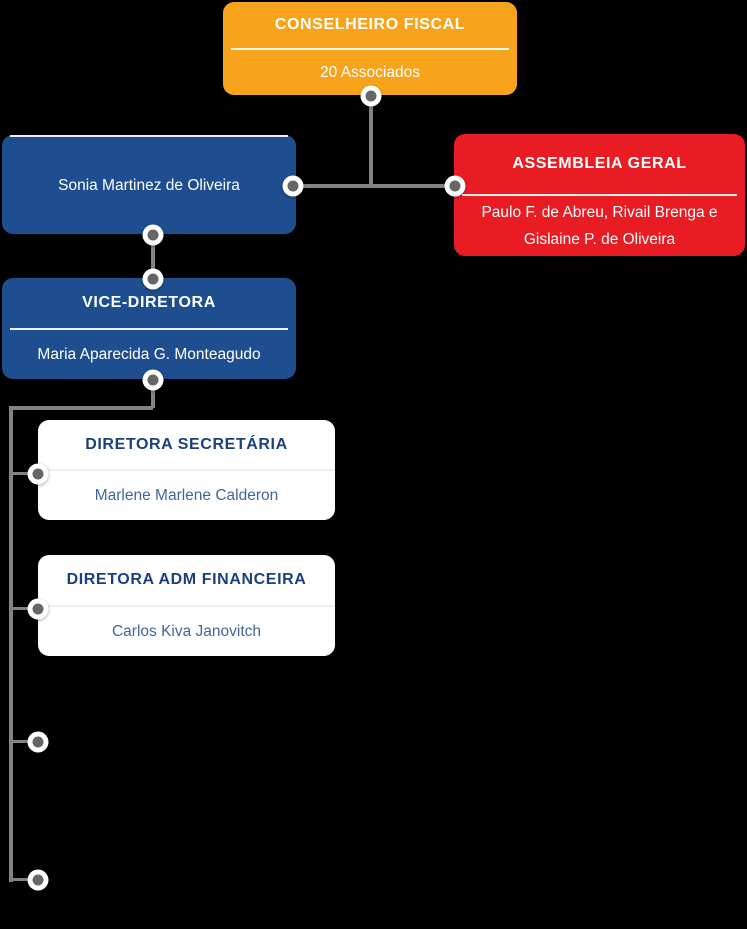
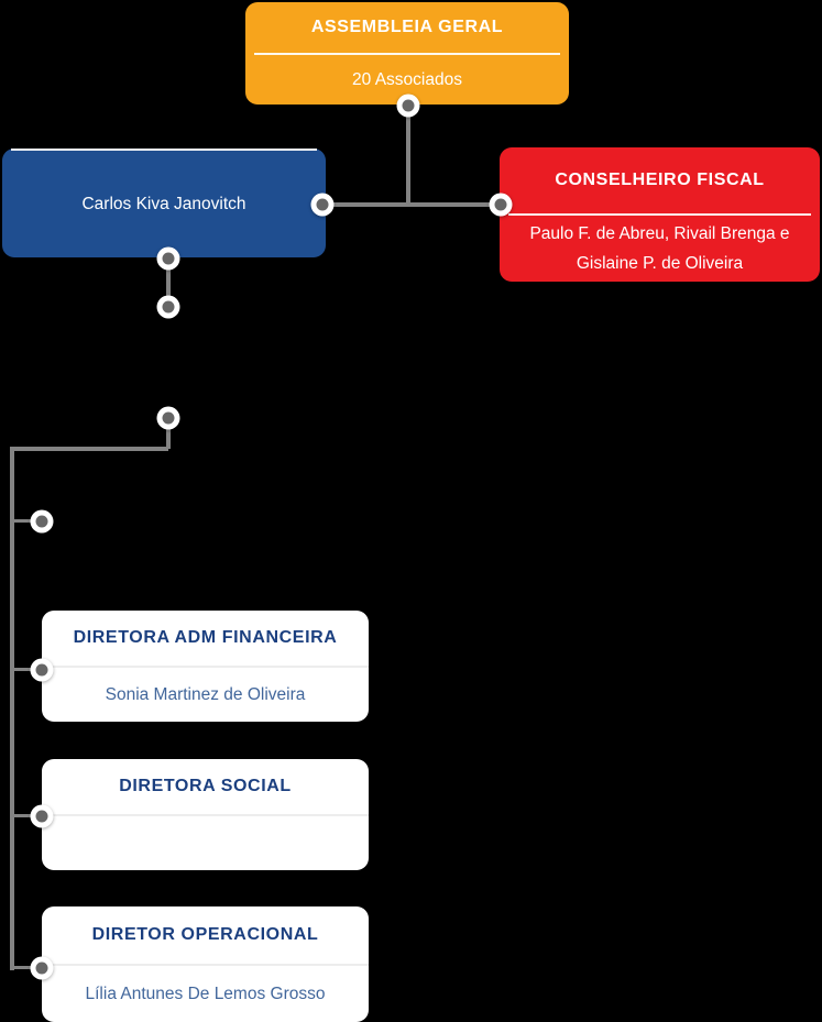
- CONSELHEIRO FISCAL
+ ASSEMBLEIA GERAL
  20 Associados
- Sonia Martinez de Oliveira
+ Carlos Kiva Janovitch
- ASSEMBLEIA GERAL
+ CONSELHEIRO FISCAL
  Paulo F. de Abreu, Rivail Brenga e Gislaine P. de Oliveira
- VICE-DIRETORA
- Maria Aparecida G. Monteagudo
- DIRETORA SECRETÁRIA
- Marlene Marlene Calderon
  DIRETORA ADM FINANCEIRA
- Carlos Kiva Janovitch
+ Sonia Martinez de Oliveira
+ DIRETORA SOCIAL
+ DIRETOR OPERACIONAL
+ Lília Antunes De Lemos Grosso
